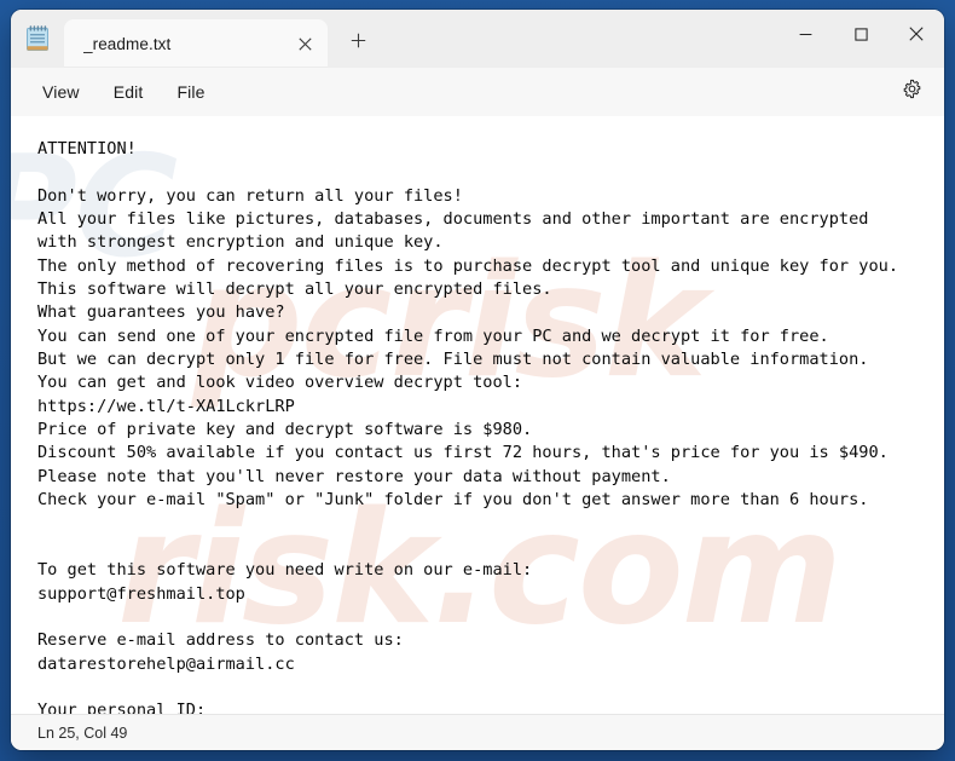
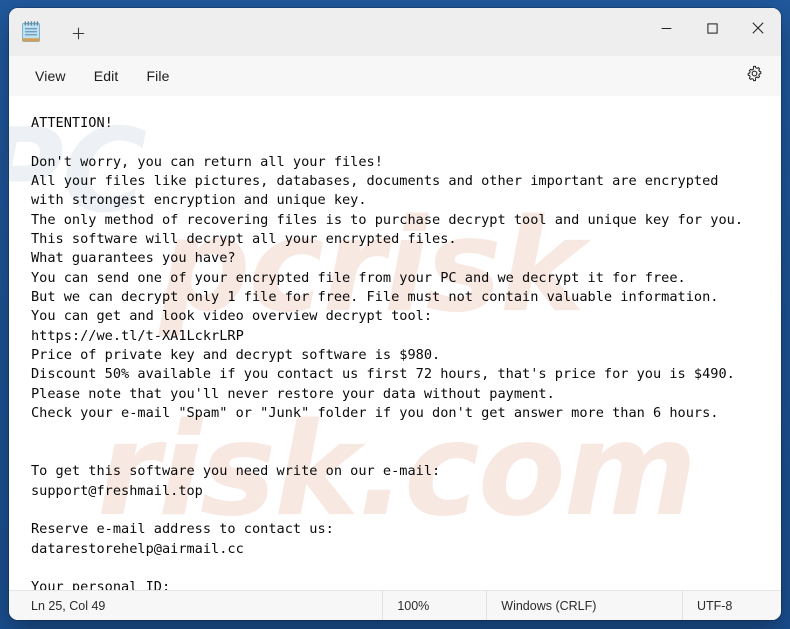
- _readme.txt
  View
  Edit
  File
  PC
  pcrisk
  risk.com
  ATTENTION!
  Don't worry, you can return all your files!
  All your files like pictures, databases, documents and other important are encrypted
  with strongest encryption and unique key.
  The only method of recovering files is to purchase decrypt tool and unique key for you.
  This software will decrypt all your encrypted files.
  What guarantees you have?
  You can send one of your encrypted file from your PC and we decrypt it for free.
  But we can decrypt only 1 file for free. File must not contain valuable information.
  You can get and look video overview decrypt tool:
  https://we.tl/t-XA1LckrLRP
  Price of private key and decrypt software is $980.
  Discount 50% available if you contact us first 72 hours, that's price for you is $490.
  Please note that you'll never restore your data without payment.
  Check your e-mail "Spam" or "Junk" folder if you don't get answer more than 6 hours.
  To get this software you need write on our e-mail:
  support@freshmail.top
  Reserve e-mail address to contact us:
  datarestorehelp@airmail.cc
  Your personal ID:
  Ln 25, Col 49
+ 100%
+ Windows (CRLF)
+ UTF-8
